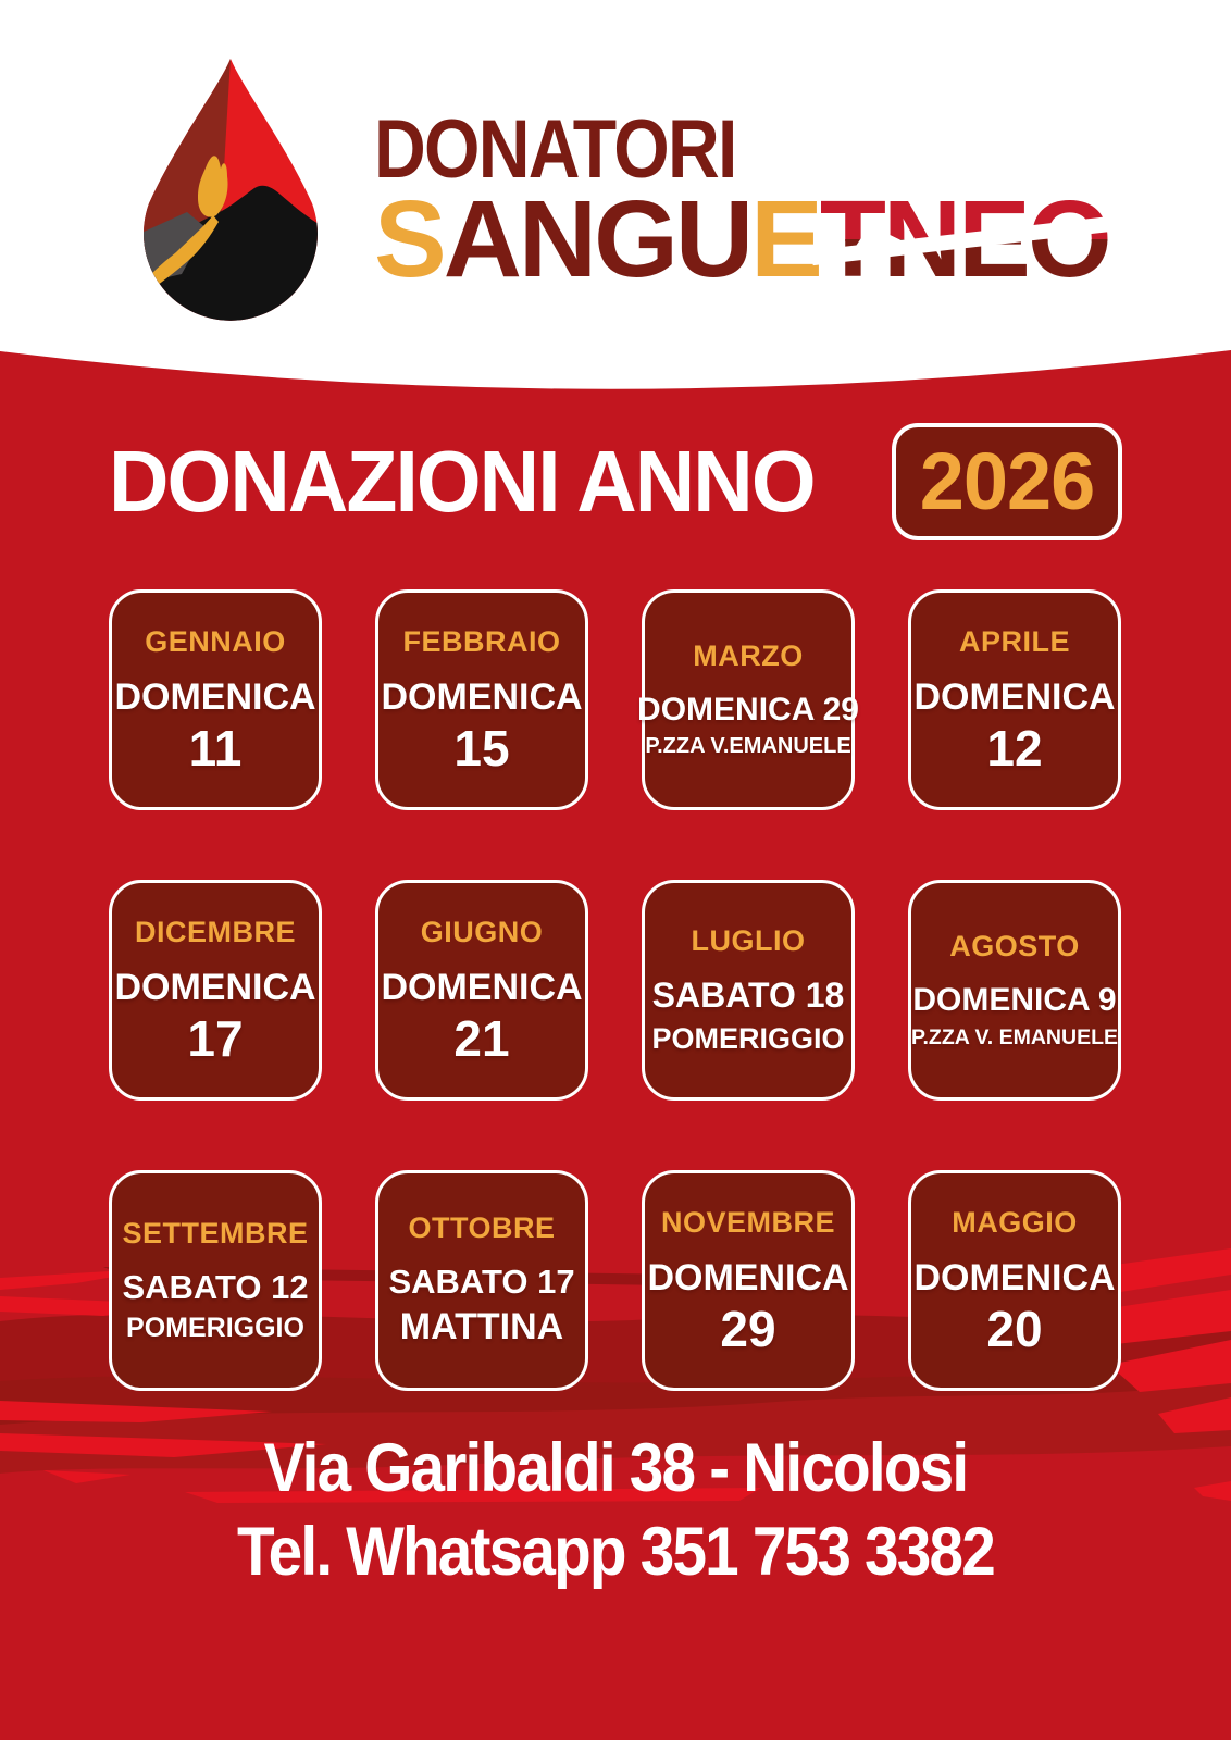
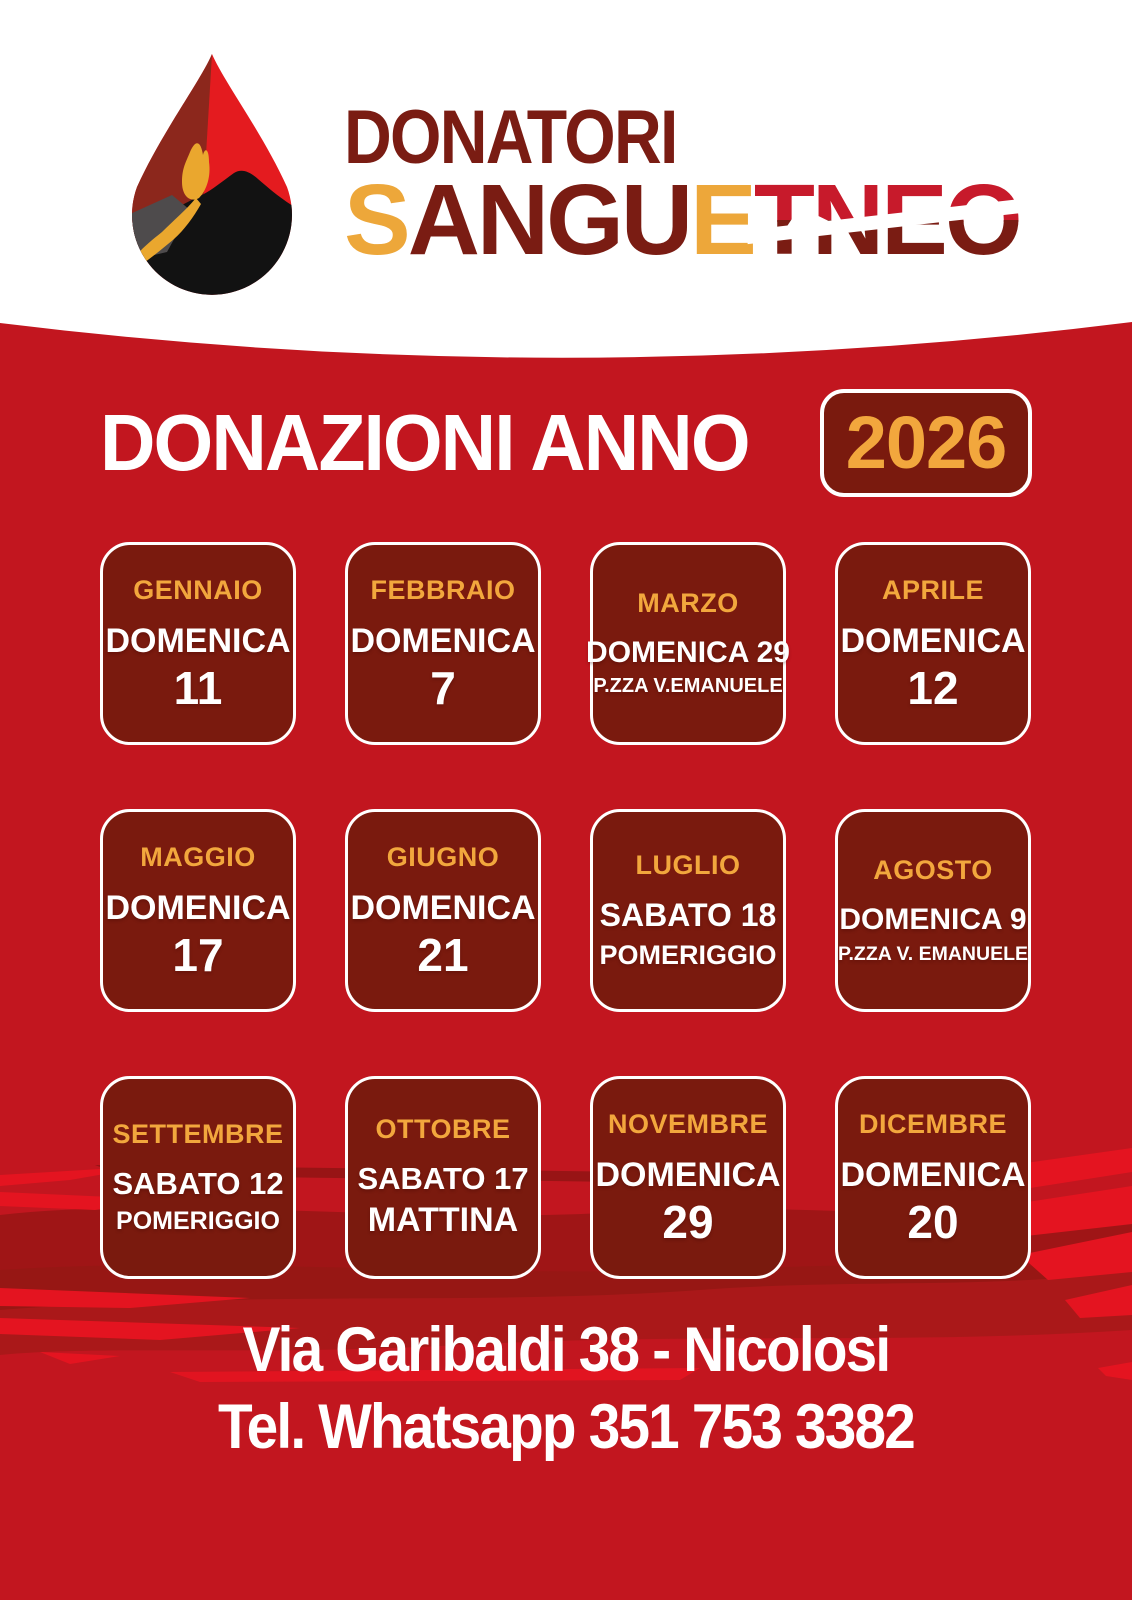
  DONATORI
  SANGUETO
  DONAZIONI ANNO
  2026
  GENNAIO
  DOMENICA
  11
  FEBBRAIO
  DOMENICA
- 15
+ 7
  MARZO
  DOMENICA 29
  P.ZZA V.EMANUELE
  APRILE
  DOMENICA
  12
- DICEMBRE
+ MAGGIO
  DOMENICA
  17
  GIUGNO
  DOMENICA
  21
  LUGLIO
  SABATO 18
  POMERIGGIO
  AGOSTO
  DOMENICA 9
  P.ZZA V. EMANUELE
  SETTEMBRE
  SABATO 12
  POMERIGGIO
  OTTOBRE
  SABATO 17
  MATTINA
  NOVEMBRE
  DOMENICA
  29
- MAGGIO
+ DICEMBRE
  DOMENICA
  20
  Via Garibaldi 38 - Nicolosi
  Tel. Whatsapp 351 753 3382
